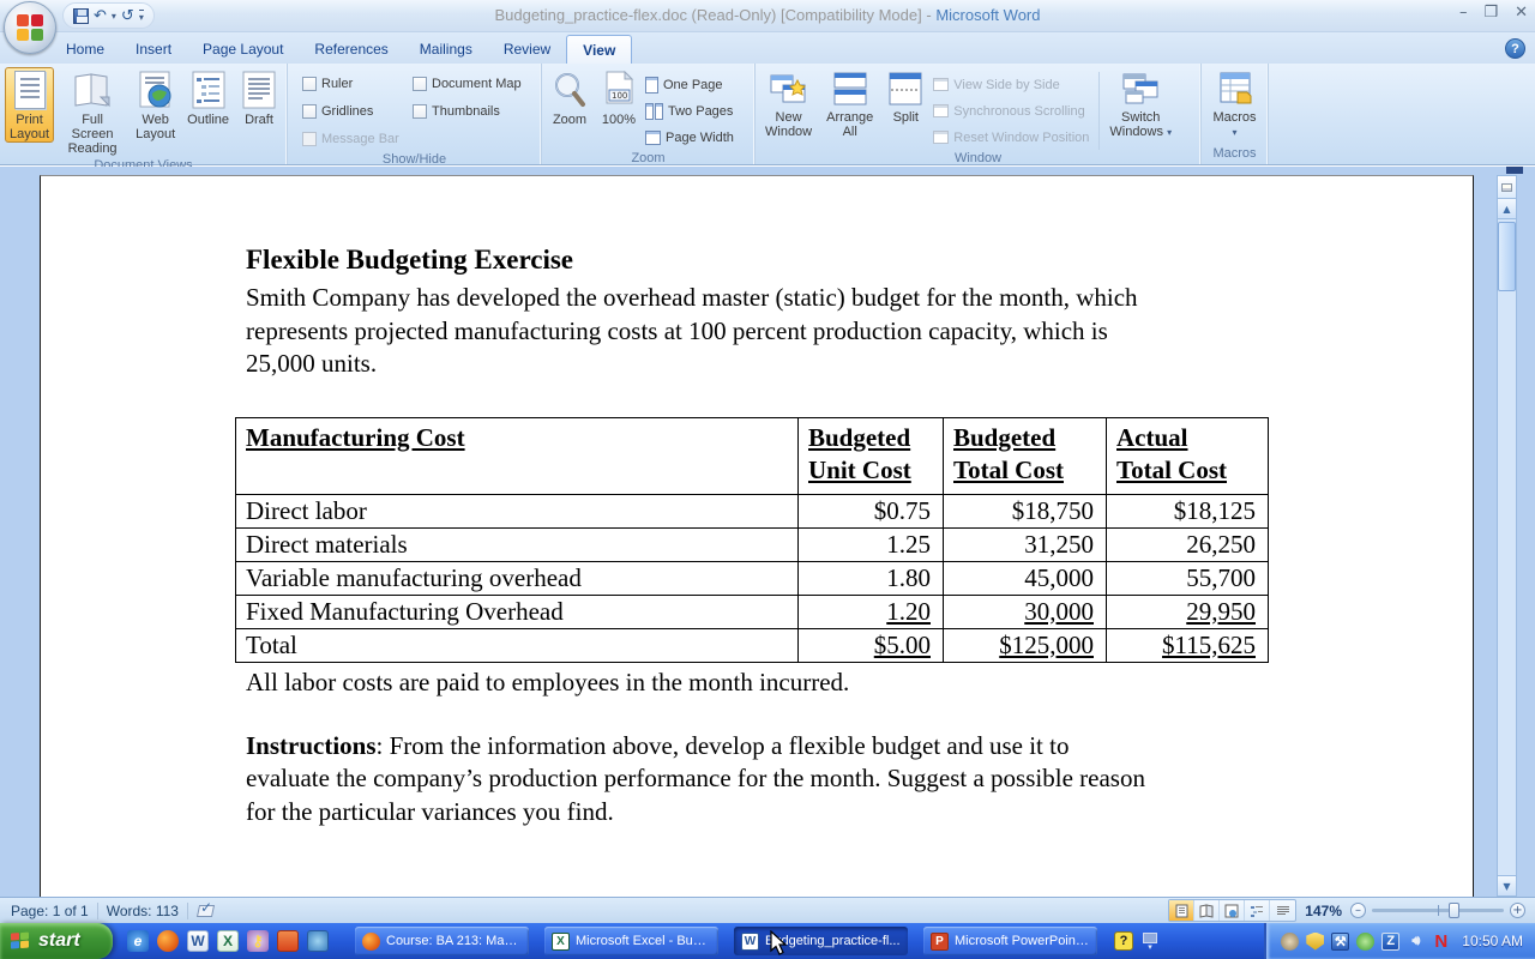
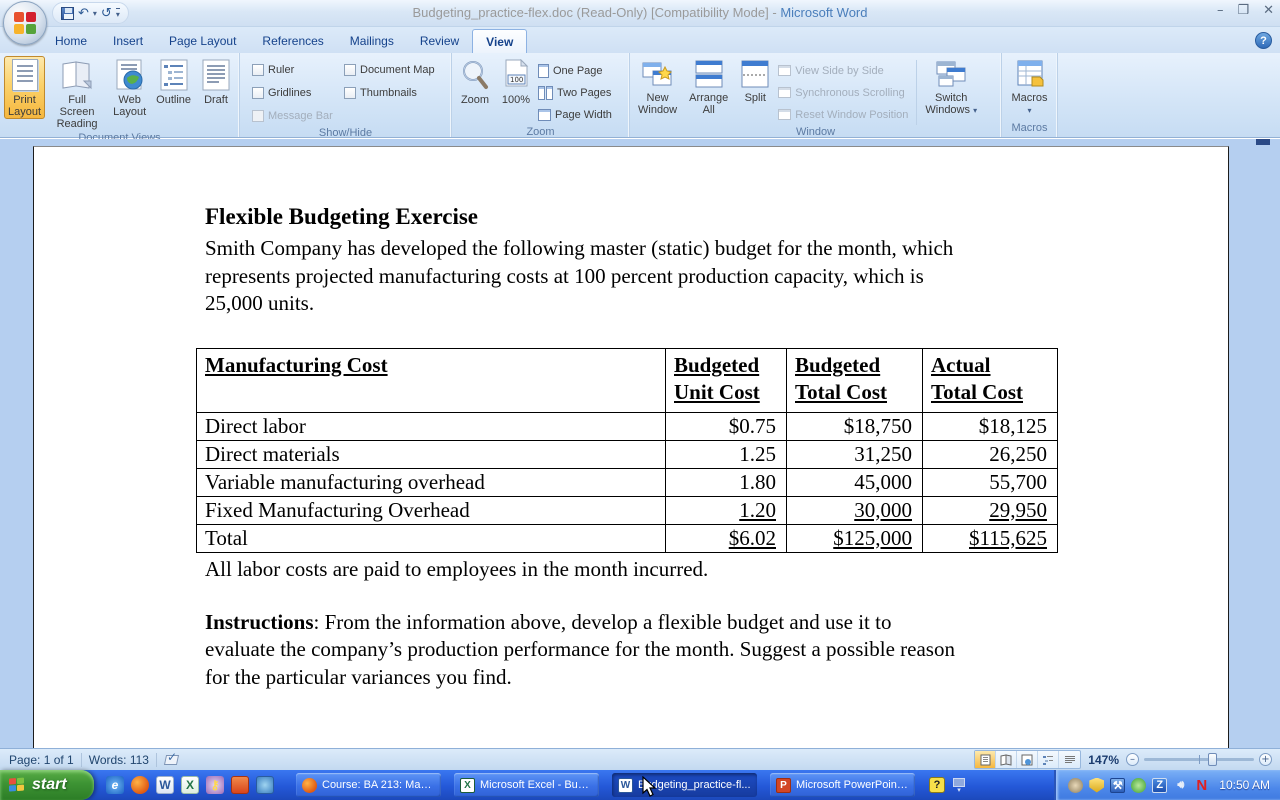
  ↶
  ▾
  ↺
  ▾
  Budgeting_practice-flex.doc (Read-Only) [Compatibility Mode] - Microsoft Word
  –
  ❒
  ✕
  Home
  Insert
  Page Layout
  References
  Mailings
  Review
  View
  ?
  Print
  Layout
  Full Screen
  Reading
  Web
  Layout
  Outline
  Draft
  Document Views
  Ruler
  Gridlines
  Message Bar
  Document Map
  Thumbnails
  Show/Hide
  Zoom
  100
  100%
  One Page
  Two Pages
  Page Width
  Zoom
  New
  Window
  Arrange
  All
  Split
  View Side by Side
  Synchronous Scrolling
  Reset Window Position
  Switch
  Windows ▾
  Window
  Macros
  ▾
  Macros
  Flexible Budgeting Exercise
- Smith Company has developed the overhead master (static) budget for the month, which
+ Smith Company has developed the following master (static) budget for the month, which
  represents projected manufacturing costs at 100 percent production capacity, which is
  25,000 units.
  Manufacturing Cost	BudgetedUnit Cost	BudgetedTotal Cost	ActualTotal Cost
  Direct labor	$0.75	$18,750	$18,125
  Direct materials	1.25	31,250	26,250
  Variable manufacturing overhead	1.80	45,000	55,700
  Fixed Manufacturing Overhead	1.20	30,000	29,950
- Total	$5.00	$125,000	$115,625
+ Total	$6.02	$125,000	$115,625
  All labor costs are paid to employees in the month incurred.
  Instructions: From the information above, develop a flexible budget and use it to
  evaluate the company’s production performance for the month. Suggest a possible reason
  for the particular variances you find.
- ▲
- ▼
  Page: 1 of 1
  Words: 113
  ✓
  147%
  –
  +
  start
  e
  W
  X
  ⚷
  Course: BA 213: Man...
  X
  Microsoft Excel - Bud...
  W
  Bdgeting_practice-fl...
  P
  Microsoft PowerPoint ..
  ?
  ▾
  ⚒
  Z
  🔊︎
  N
  10:50 AM
